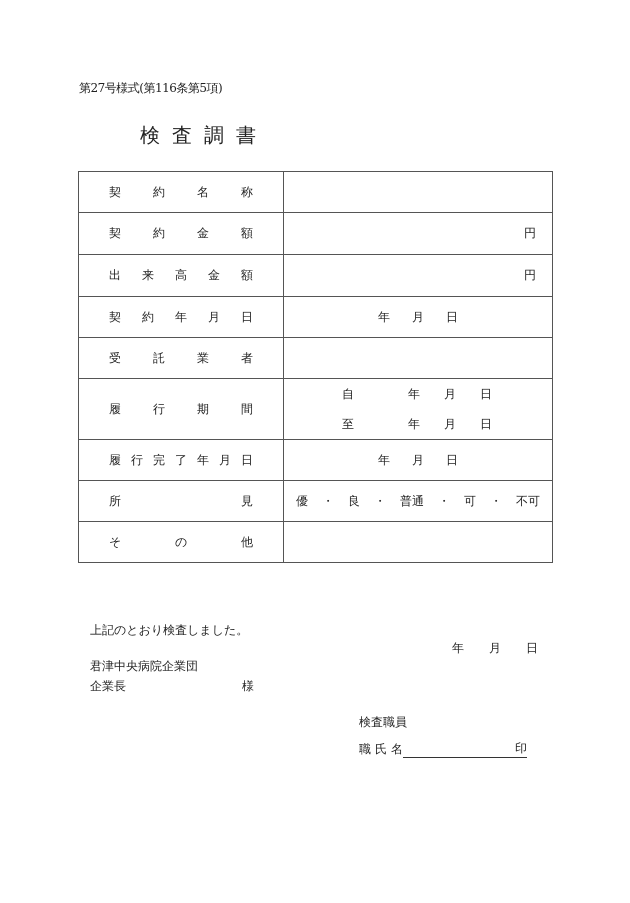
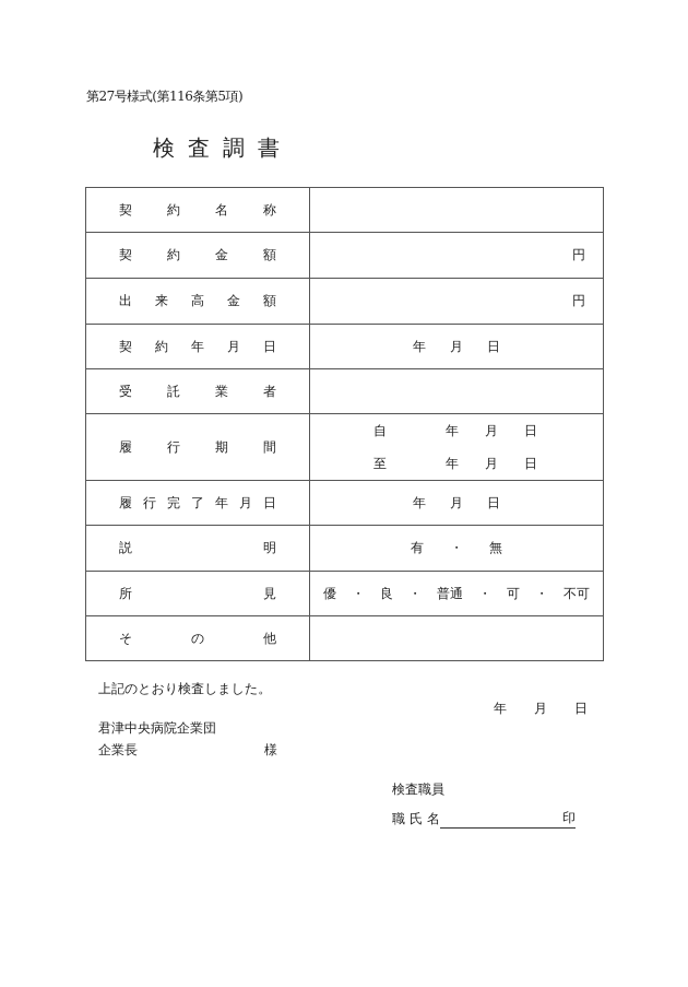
  第27号様式(第116条第5項)
  検査調書
  契 約 名 称
  契 約 金 額	円
  出 来 高 金 額	円
  契 約 年 月 日	年 月 日
  受 託 業 者
  履 行 期 間	自 年 月 日 至 年 月 日
  履 行 完 了 年 月 日	年 月 日
+ 説 明	有 ・ 無
  所 見	優 ・ 良 ・ 普通 ・ 可 ・ 不可
  そ の 他
  上記のとおり検査しました。
  年
  月
  日
  君津中央病院企業団
  企業長
  様
  検査職員
  職
  氏
  名
  印
